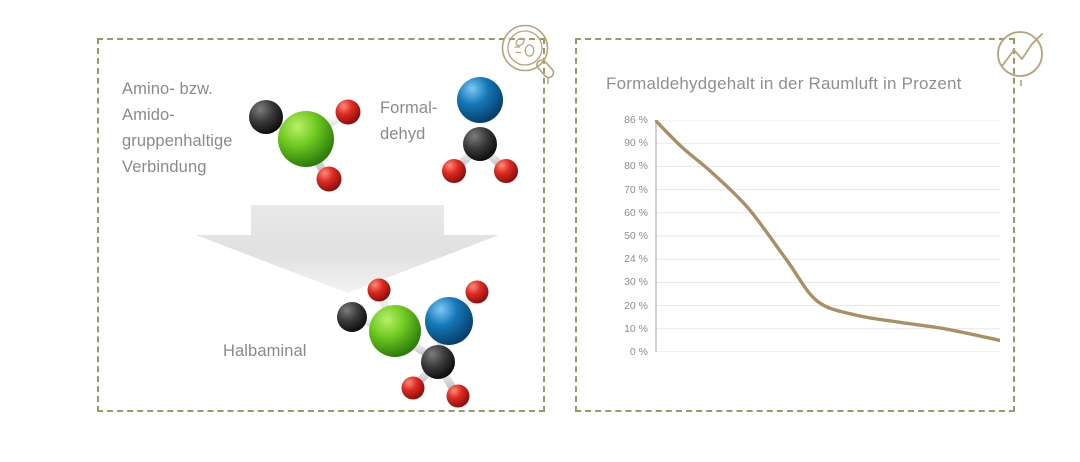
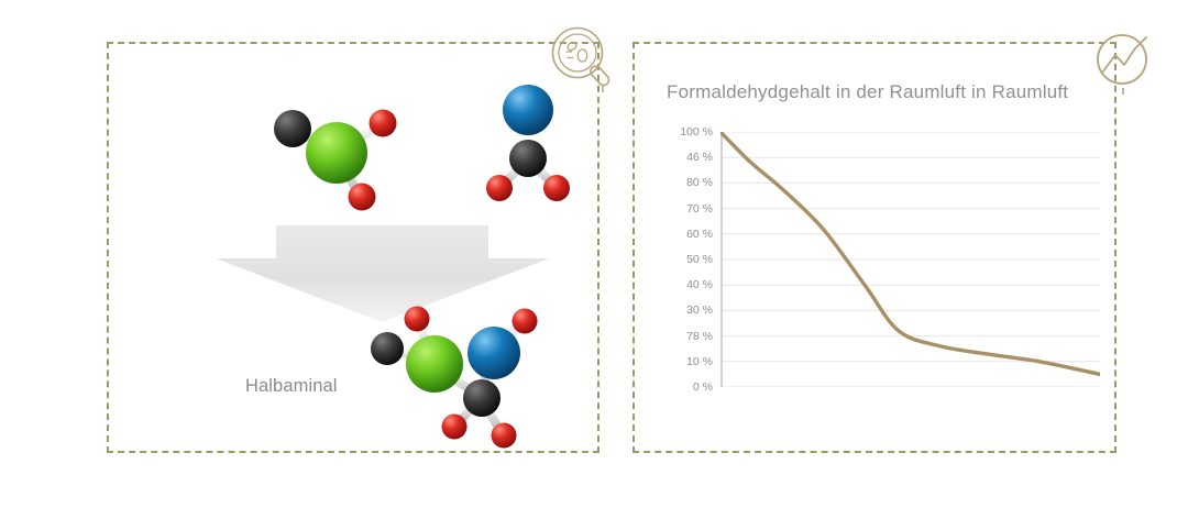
- Amino- bzw.
- Amido-
- gruppenhaltige
- Verbindung
- Formal-
- dehyd
  Halbaminal
- Formaldehydgehalt in der Raumluft in Prozent
+ Formaldehydgehalt in der Raumluft in Raumluft
- 86 %
+ 100 %
- 90 %
+ 46 %
  80 %
  70 %
  60 %
  50 %
- 24 %
+ 40 %
  30 %
- 20 %
+ 78 %
  10 %
  0 %
